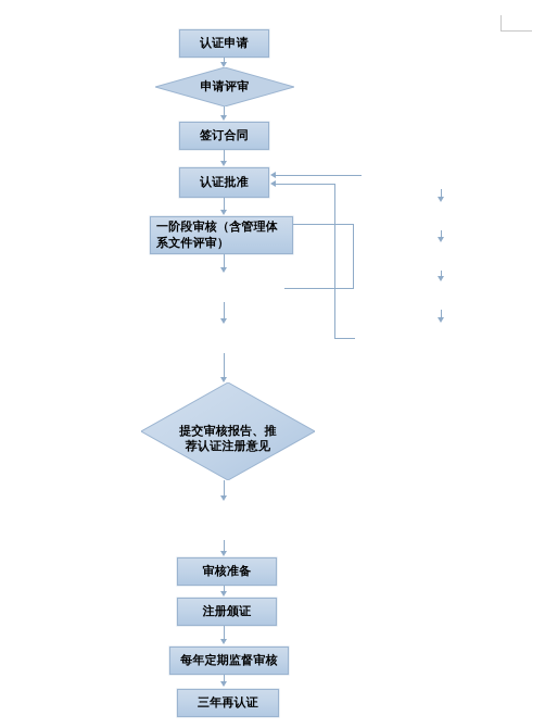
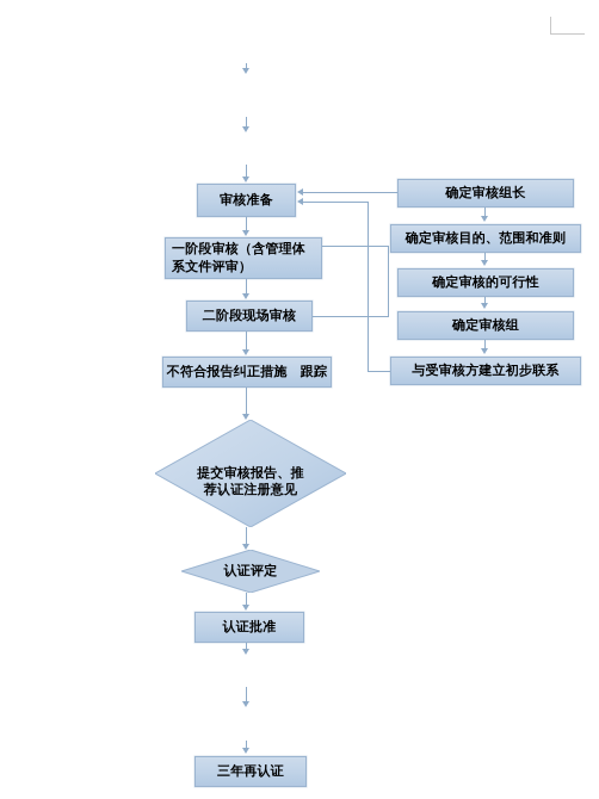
- 认证申请
- 申请评审
- 签订合同
- 认证批准
+ 审核准备
  一阶段审核（含管理体系文件评审）
+ 二阶段现场审核
+ 不符合报告纠正措施 跟踪
  提交审核报告、推
  荐认证注册意见
+ 认证评定
- 审核准备
+ 认证批准
- 注册颁证
- 每年定期监督审核
  三年再认证
+ 确定审核组长
+ 确定审核目的、范围和准则
+ 确定审核的可行性
+ 确定审核组
+ 与受审核方建立初步联系
